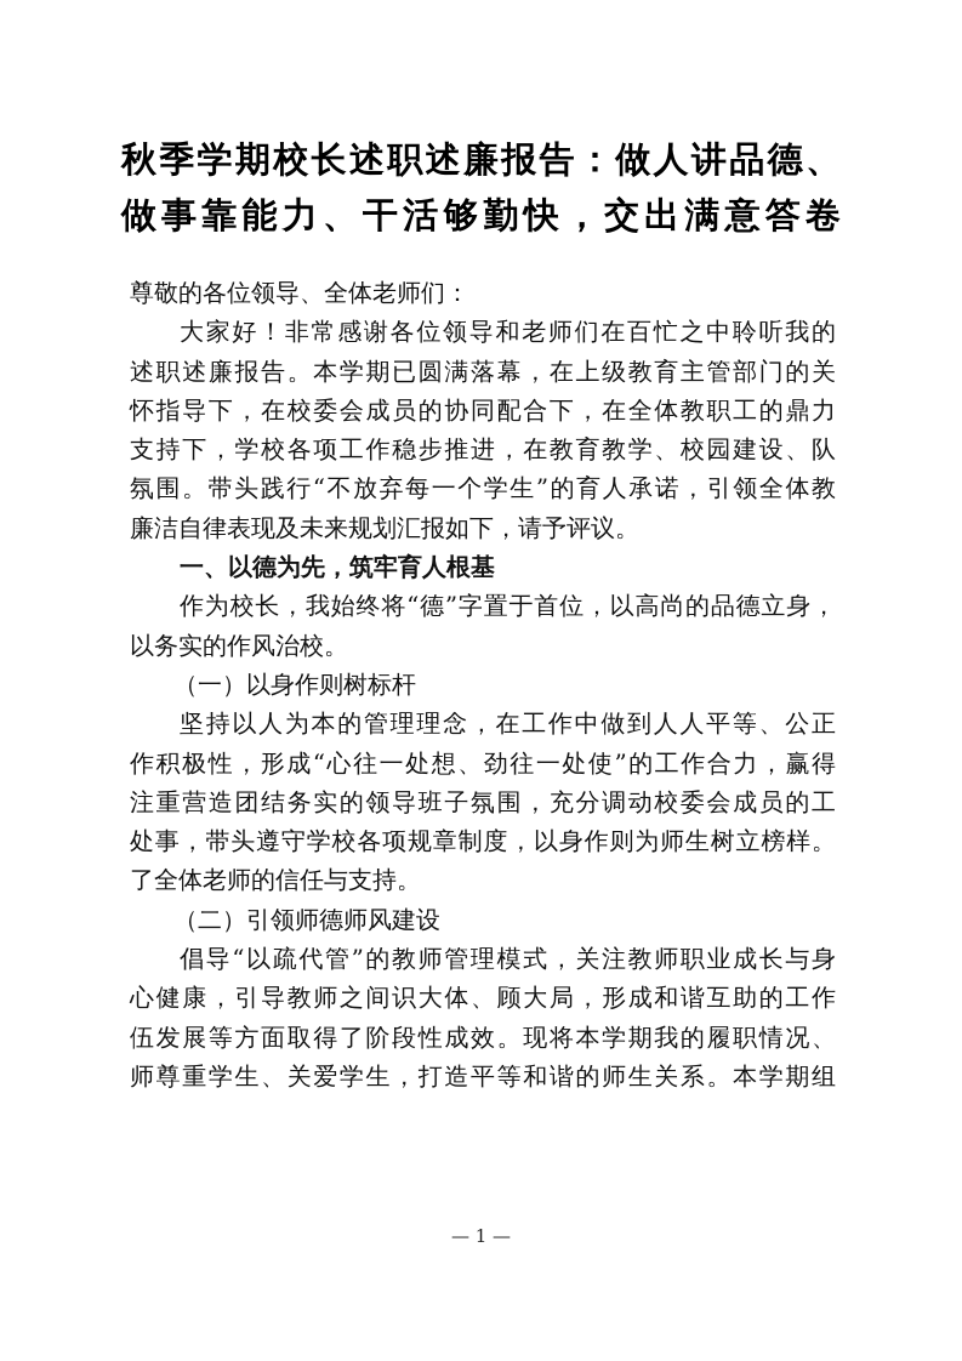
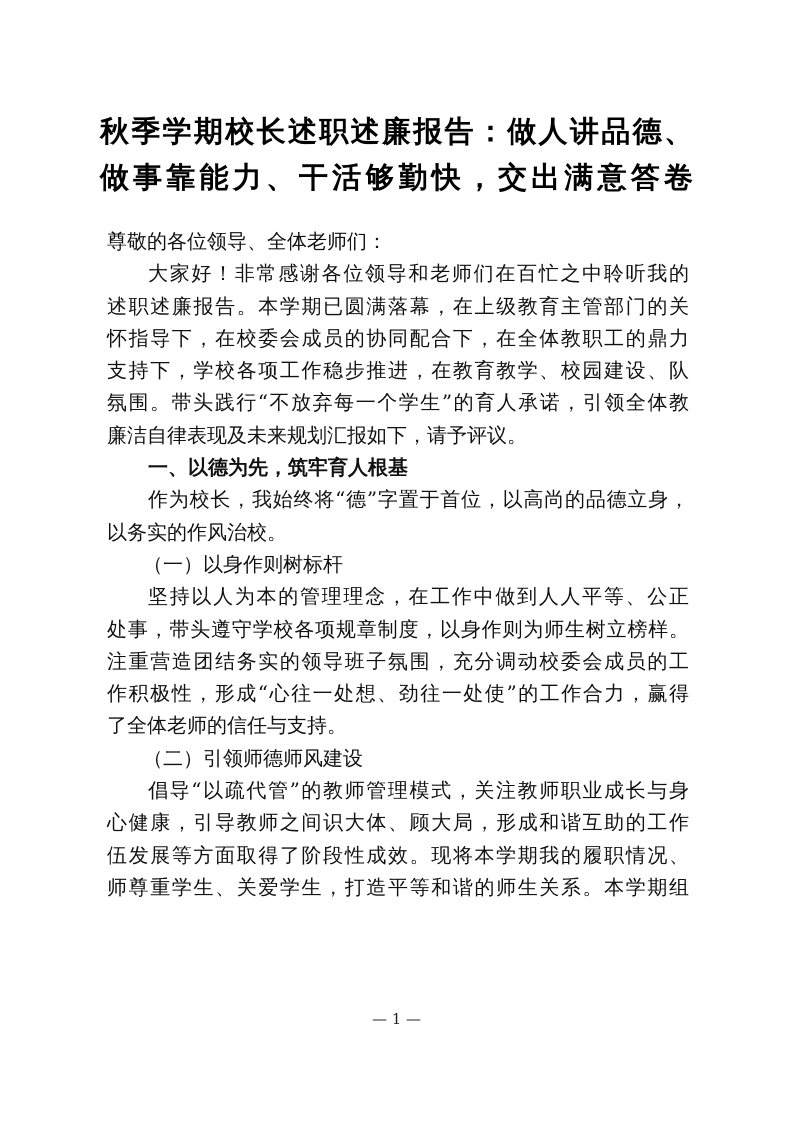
  秋季学期校长述职述廉报告：做人讲品德、
  做事靠能力、干活够勤快，交出满意答卷
  尊敬的各位领导、全体老师们：
  大家好！非常感谢各位领导和老师们在百忙之中聆听我的
  述职述廉报告。本学期已圆满落幕，在上级教育主管部门的关
  怀指导下，在校委会成员的协同配合下，在全体教职工的鼎力
  支持下，学校各项工作稳步推进，在教育教学、校园建设、队
  氛围。带头践行“不放弃每一个学生”的育人承诺，引领全体教
  廉洁自律表现及未来规划汇报如下，请予评议。
  一、以德为先，筑牢育人根基
  作为校长，我始终将“德”字置于首位，以高尚的品德立身，
  以务实的作风治校。
  （一）以身作则树标杆
  坚持以人为本的管理理念，在工作中做到人人平等、公正
- 作积极性，形成“心往一处想、劲往一处使”的工作合力，赢得
+ 处事，带头遵守学校各项规章制度，以身作则为师生树立榜样。
  注重营造团结务实的领导班子氛围，充分调动校委会成员的工
- 处事，带头遵守学校各项规章制度，以身作则为师生树立榜样。
+ 作积极性，形成“心往一处想、劲往一处使”的工作合力，赢得
  了全体老师的信任与支持。
  （二）引领师德师风建设
  倡导“以疏代管”的教师管理模式，关注教师职业成长与身
  心健康，引导教师之间识大体、顾大局，形成和谐互助的工作
  伍发展等方面取得了阶段性成效。现将本学期我的履职情况、
  师尊重学生、关爱学生，打造平等和谐的师生关系。本学期组
  — 1 —
